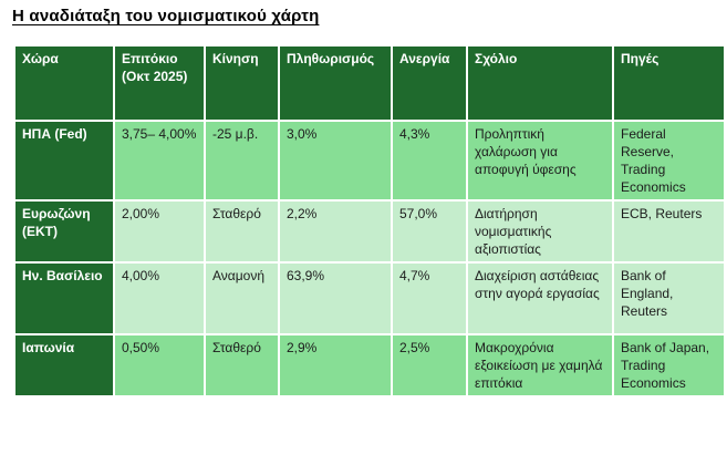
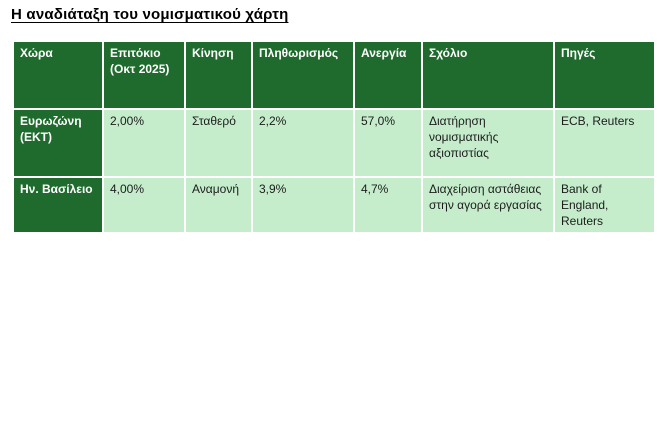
  Η αναδιάταξη του νομισματικού χάρτη
  Χώρα	Επιτόκιο (Οκτ 2025)	Κίνηση	Πληθωρισμός	Ανεργία	Σχόλιο	Πηγές
- ΗΠΑ (Fed)	3,75– 4,00%	-25 μ.β.	3,0%	4,3%	Προληπτική χαλάρωση για αποφυγή ύφεσης	Federal Reserve, Trading Economics
  Ευρωζώνη (ΕΚΤ)	2,00%	Σταθερό	2,2%	57,0%	Διατήρηση νομισματικής αξιοπιστίας	ECB, Reuters
- Ην. Βασίλειο	4,00%	Αναμονή	63,9%	4,7%	Διαχείριση αστάθειας στην αγορά εργασίας	Bank of England, Reuters
+ Ην. Βασίλειο	4,00%	Αναμονή	3,9%	4,7%	Διαχείριση αστάθειας στην αγορά εργασίας	Bank of England, Reuters
- Ιαπωνία	0,50%	Σταθερό	2,9%	2,5%	Μακροχρόνια εξοικείωση με χαμηλά επιτόκια	Bank of Japan, Trading Economics
